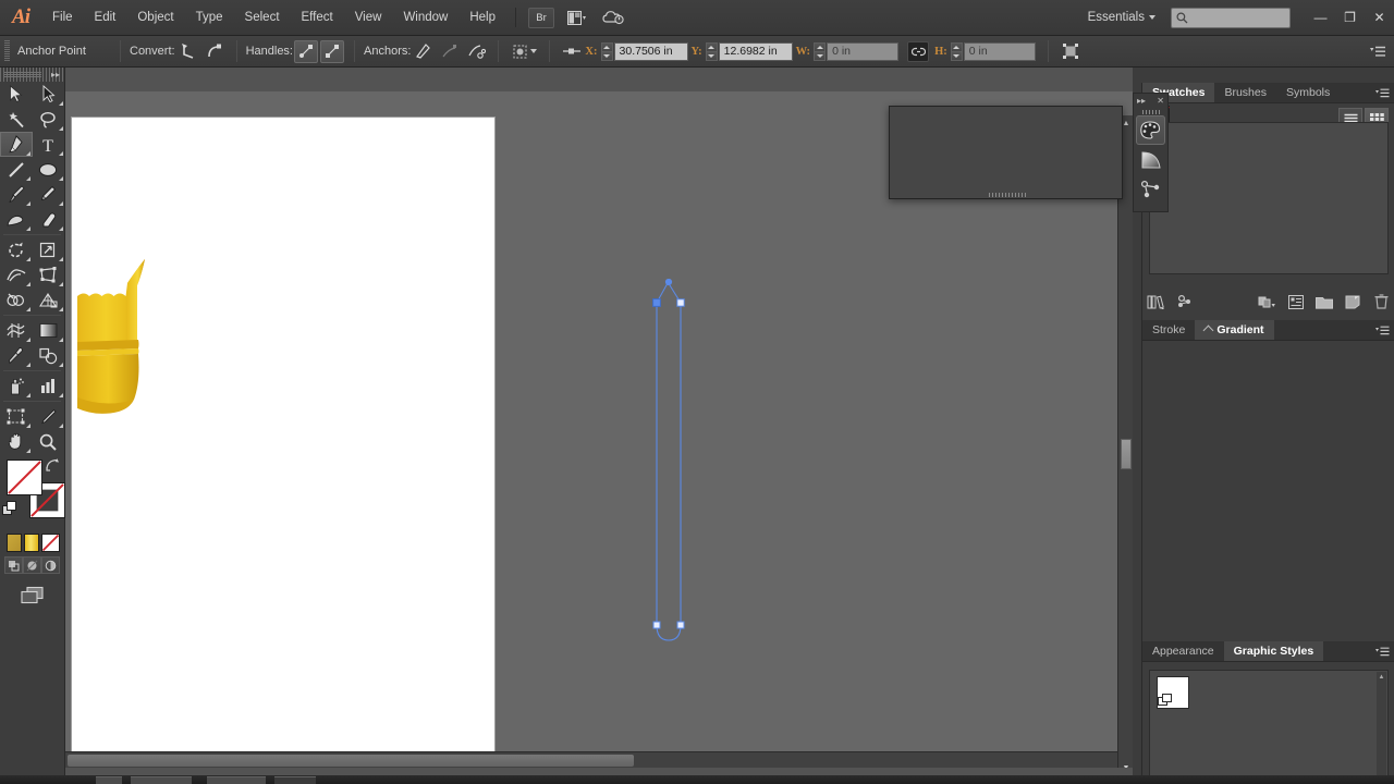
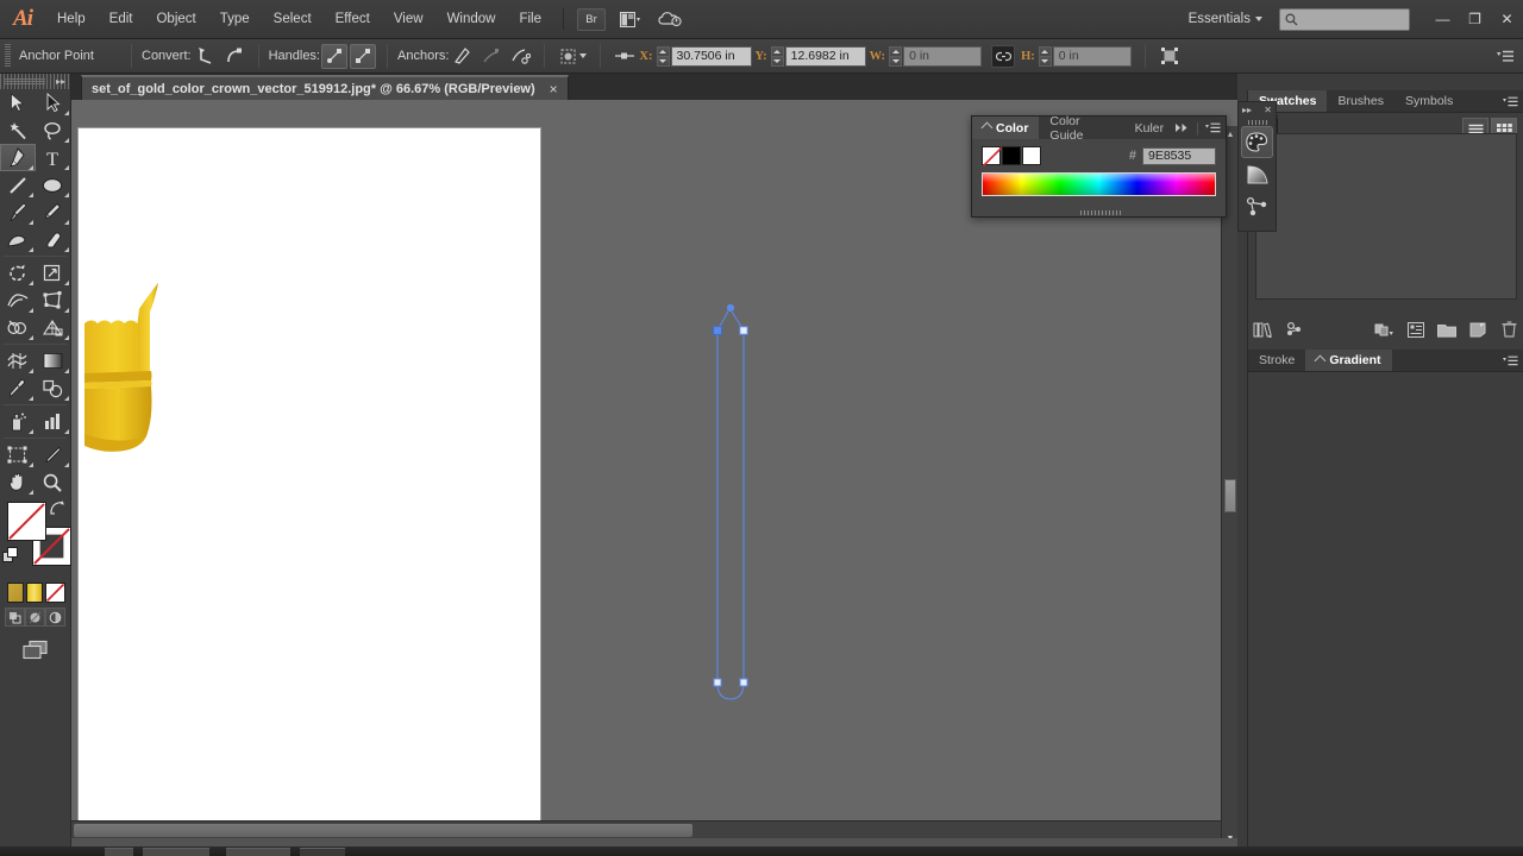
  Ai
- File
+ Help
  Edit
  Object
  Type
  Select
  Effect
  View
  Window
- Help
+ File
  Br
  Essentials
  —
  ❐
  ✕
  Anchor Point
  Convert:
  Handles:
  Anchors:
  X:
  30.7506 in
  Y:
  12.6982 in
  W:
  0 in
  H:
  0 in
  ▸▸
  T
+ set_of_gold_color_crown_vector_519912.jpg* @ 66.67% (RGB/Preview)
+ ×
+ Color
+ Color Guide
+ Kuler
+ |
+ #
+ 9E8535
  atches
  Brushes
  Symbols
  Stroke
  Gradient
- Appearance
- Graphic Styles
  ▸▸
  ✕
